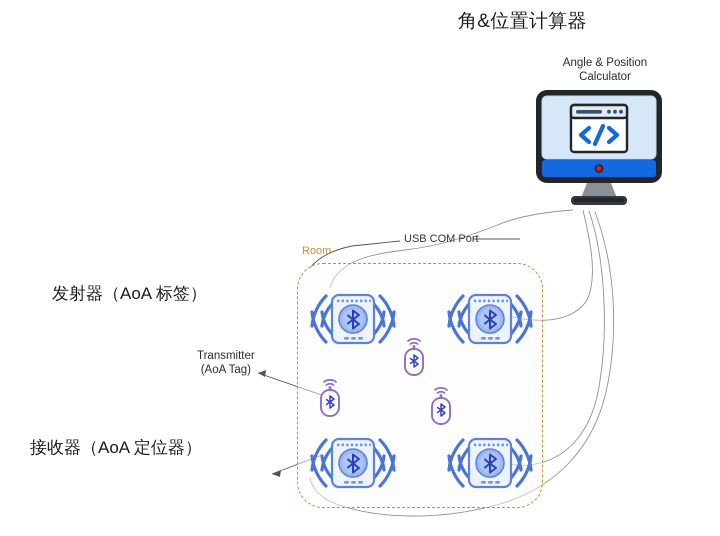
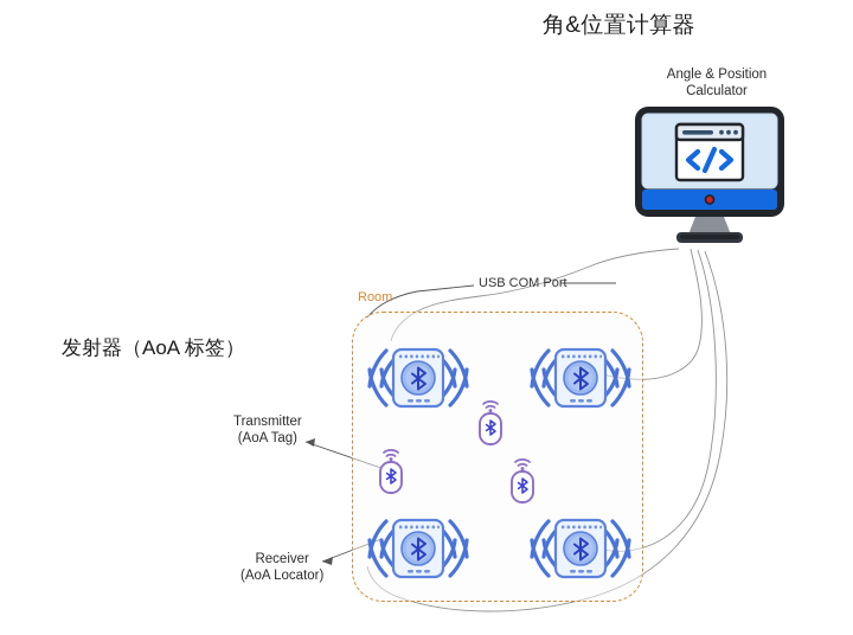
  角&位置计算器
  Angle & Position
  Calculator
  Room
  USB COM Port
  发射器（AoA 标签）
- 接收器（AoA 定位器）
  Transmitter
  (AoA Tag)
+ Receiver
+ (AoA Locator)
